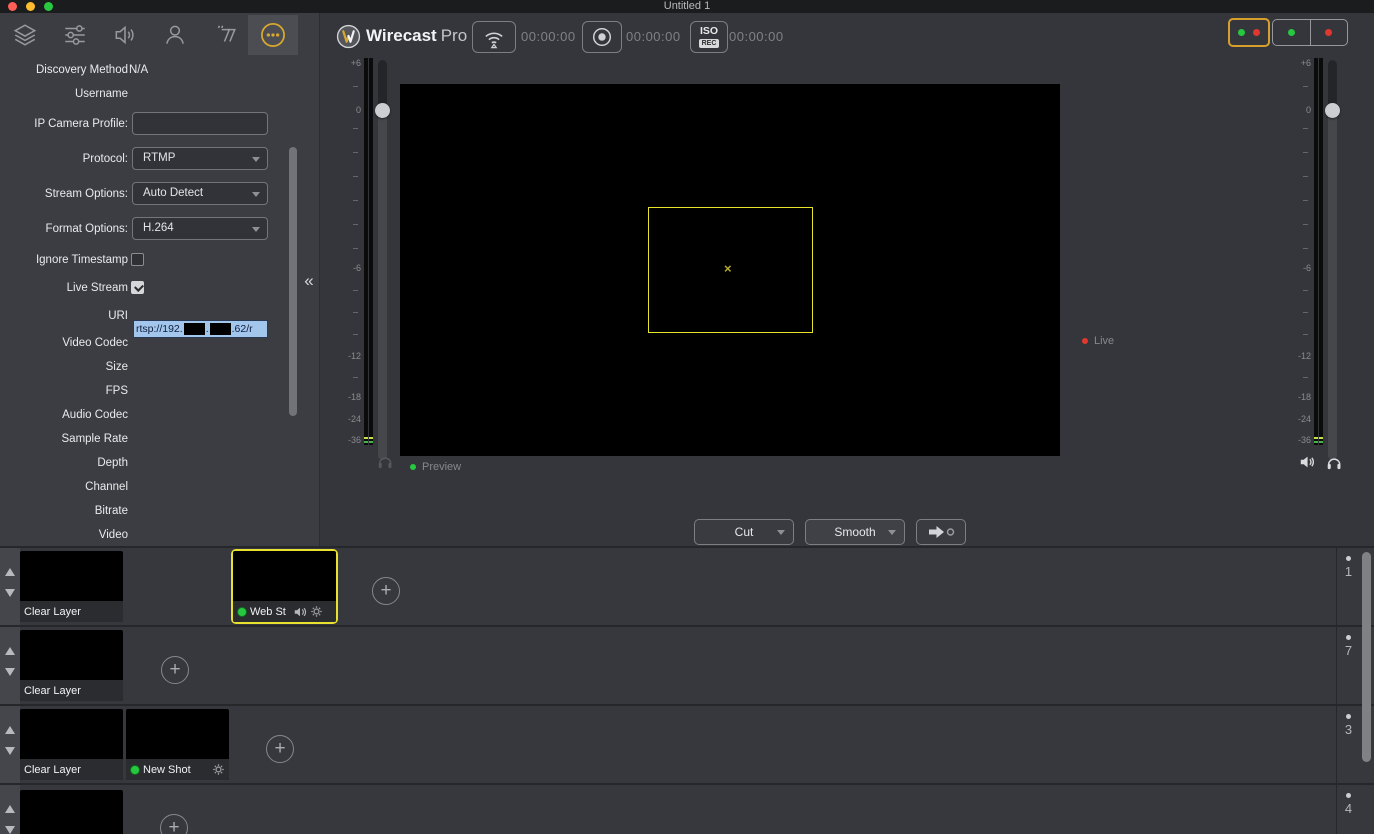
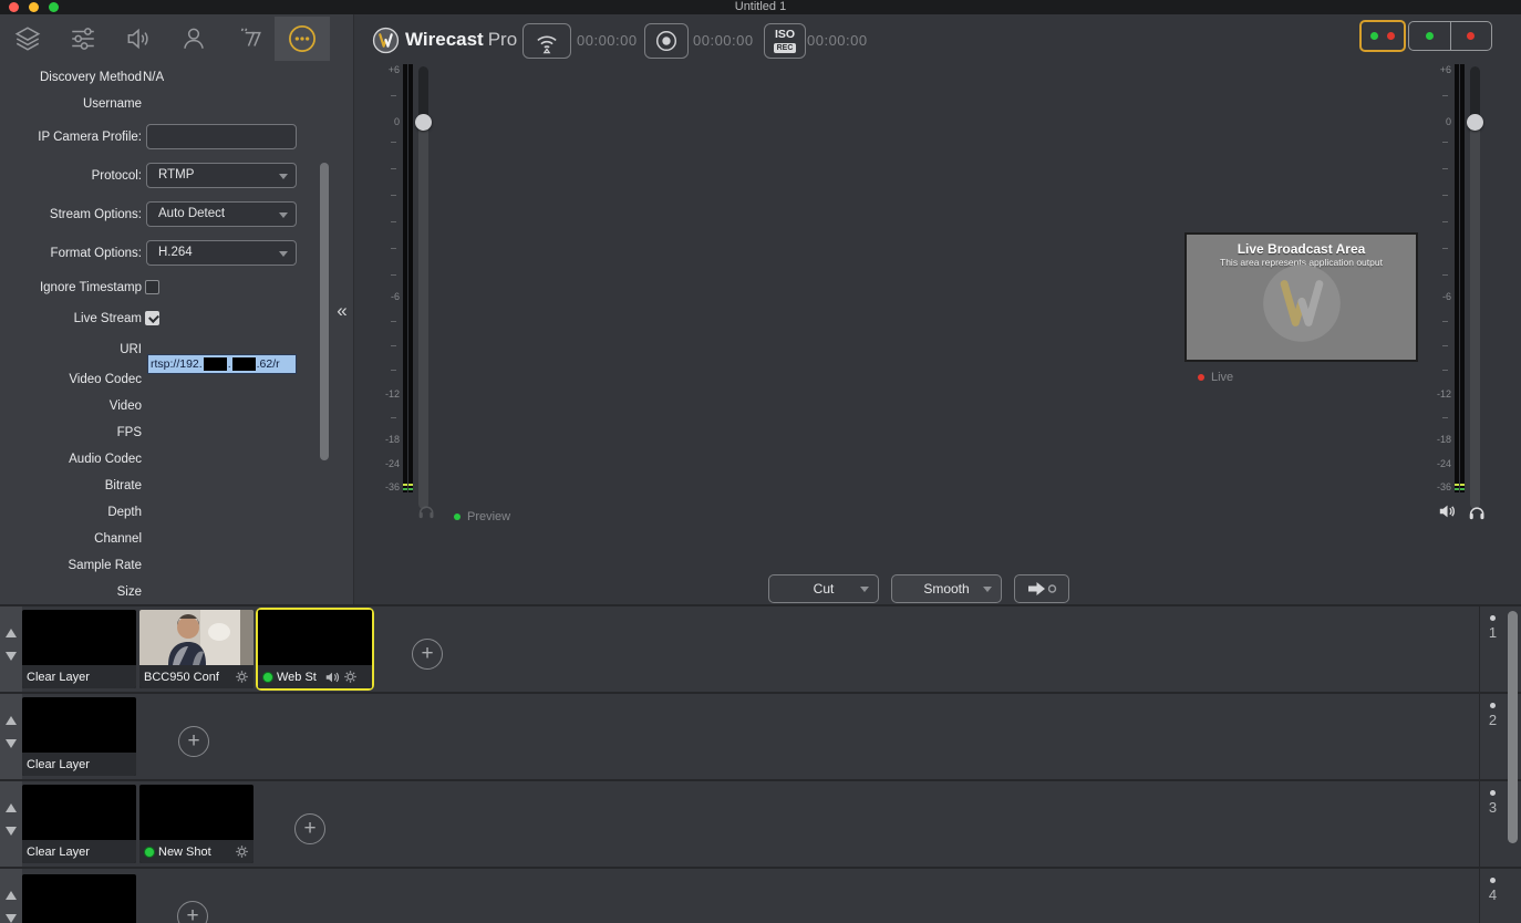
  Untitled 1
  Discovery Method
  N/A
  Username
  IP Camera Profile:
  Protocol:
  RTMP
  Stream Options:
  Auto Detect
  Format Options:
  H.264
  Ignore Timestamp
  Live Stream
  URI
  rtsp://192.
  .
  .62/r
  Video Codec
- Size
+ Video
  FPS
  Audio Codec
- Sample Rate
+ Bitrate
  Depth
  Channel
- Bitrate
+ Sample Rate
- Video
+ Size
  «
  Wirecast Pro
  00:00:00
  00:00:00
  ISO
  00:00:00
  +6
  0
  -6
  -12
  -18
  -24
  -36
- ×
  Preview
+ Live Broadcast Area
+ This area represents application output
  Live
  +6
  0
  -6
  -12
  -18
  -24
  -36
  Cut
  Smooth
  Clear Layer
+ BCC950 Conf
  Web St
  +
  1
  Clear Layer
  +
- 7
+ 2
  Clear Layer
  New Shot
  +
  3
  +
  4
